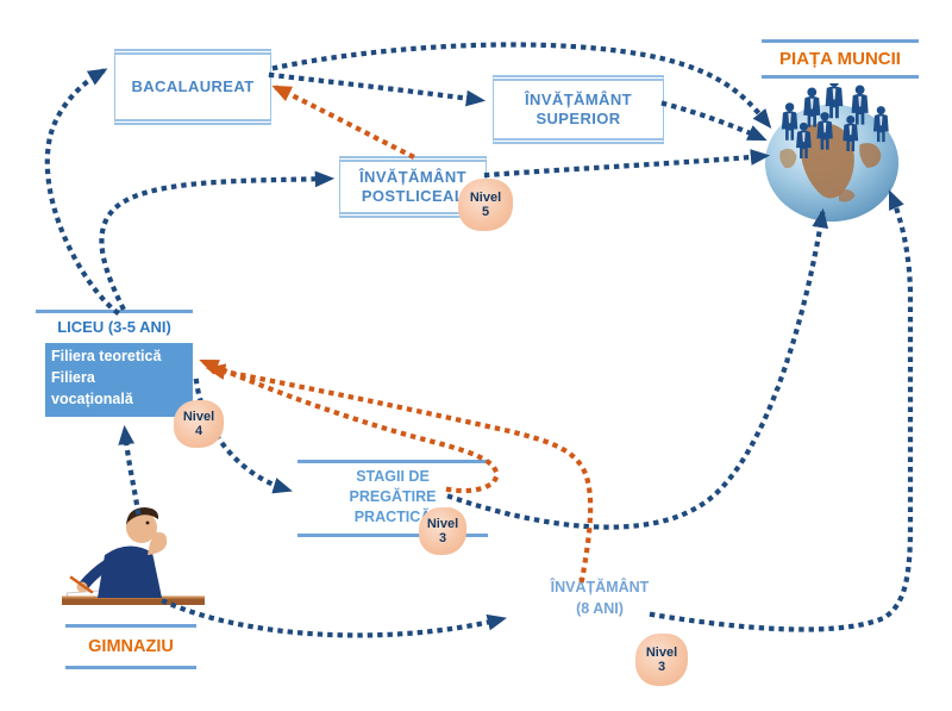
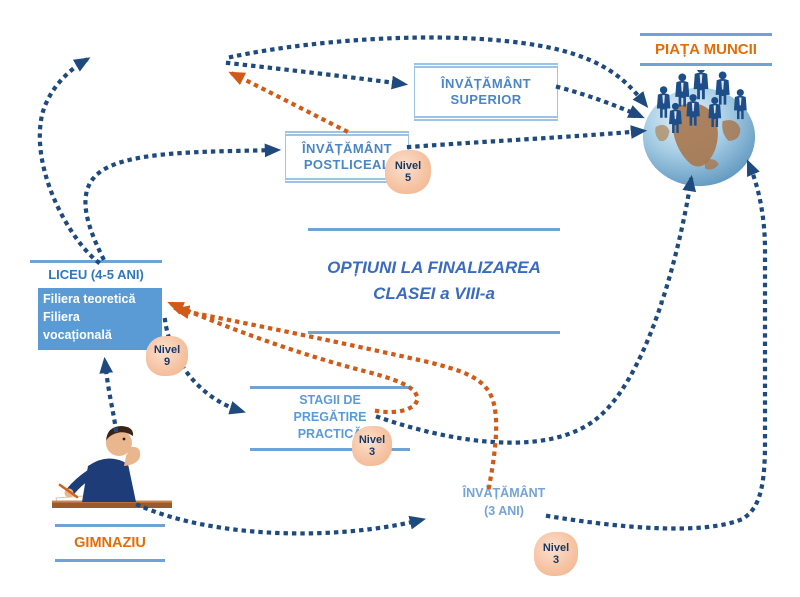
- BACALAUREAT
  ÎNVĂȚĂMÂNT
  SUPERIOR
  ÎNVĂȚĂMÂNT
  POSTLICEA
  Nivel
  5
  PIAȚA MUNCII
+ OPȚIUNI LA FINALIZAREA
+ CLASEI a VIII-a
- LICEU (3-5 ANI)
+ LICEU (4-5 ANI)
  Filiera teoretică
  Filiera
  vocațională
  Nivel
- 4
+ 9
  STAGII DE
  PREGĂTIRE
  PRACTIC
  Nivel
  3
  ÎNVĂȚĂMÂNT
- (8 ANI)
+ (3 ANI)
  Nivel
  3
  GIMNAZIU
